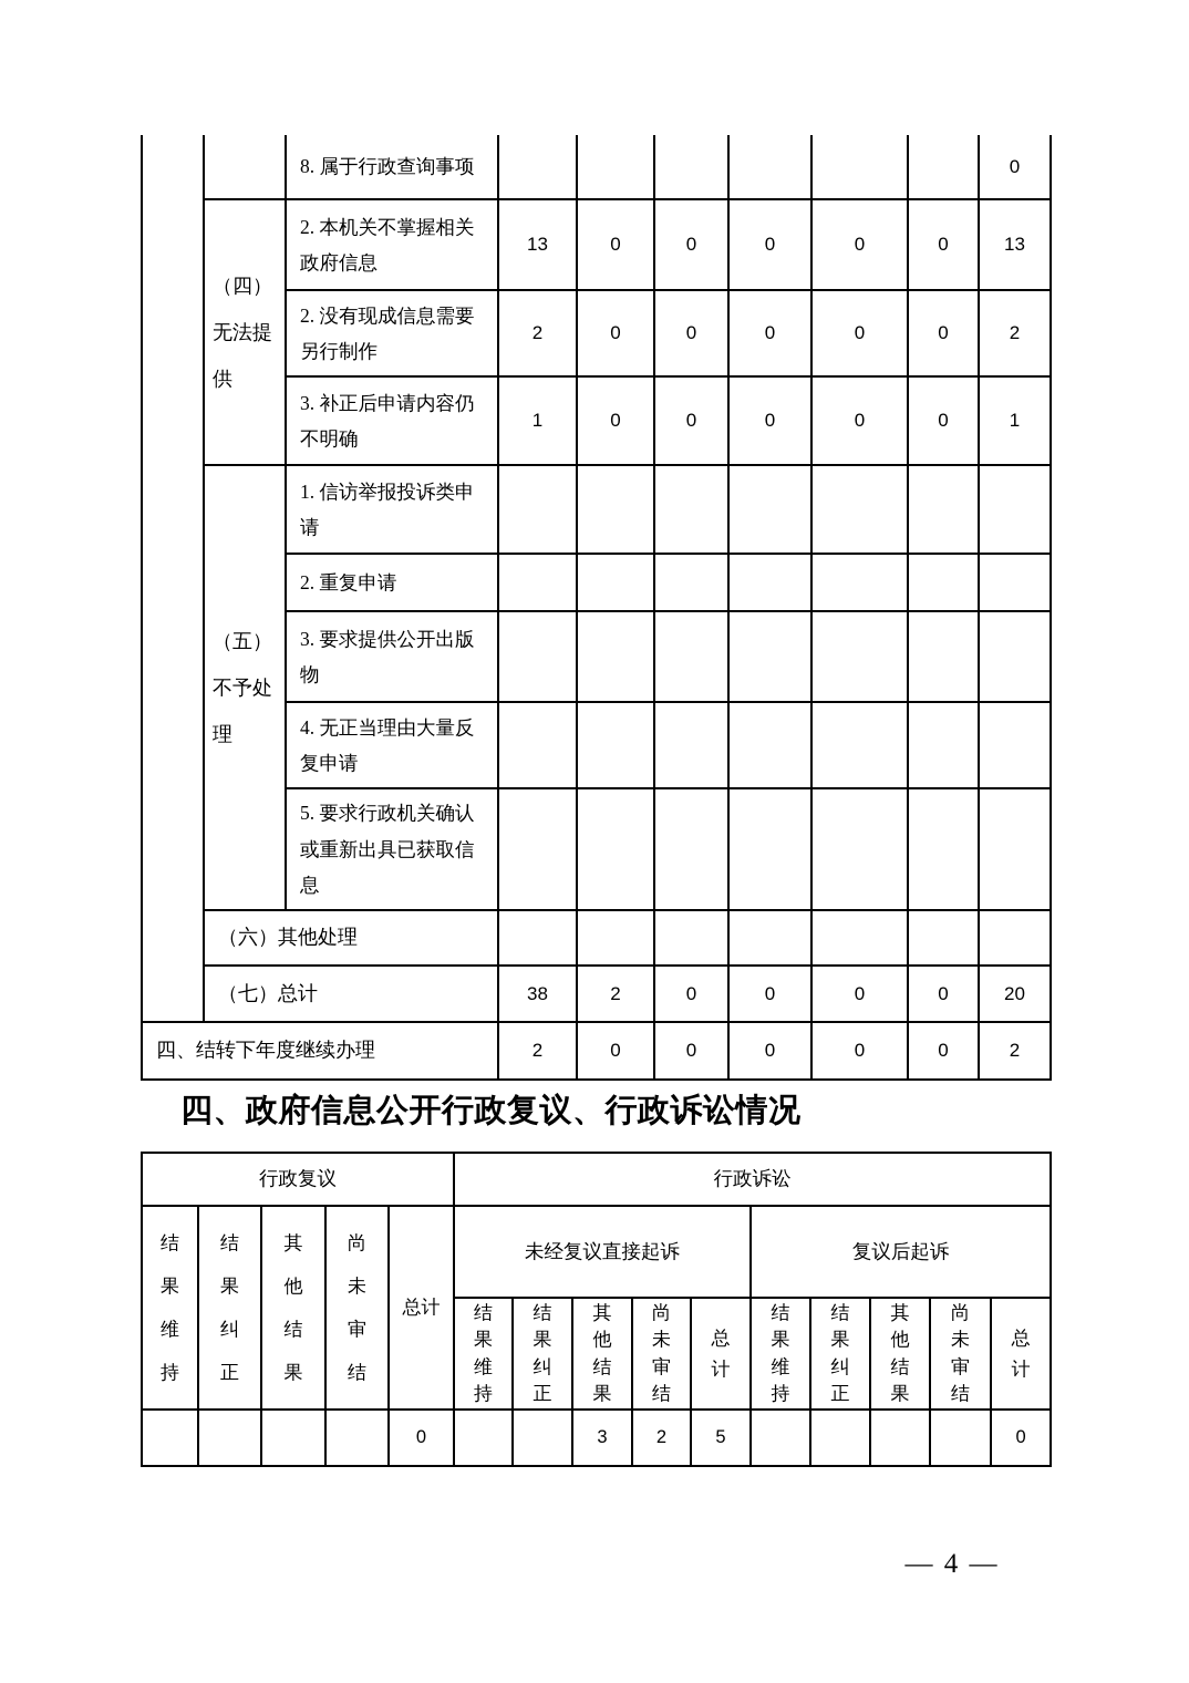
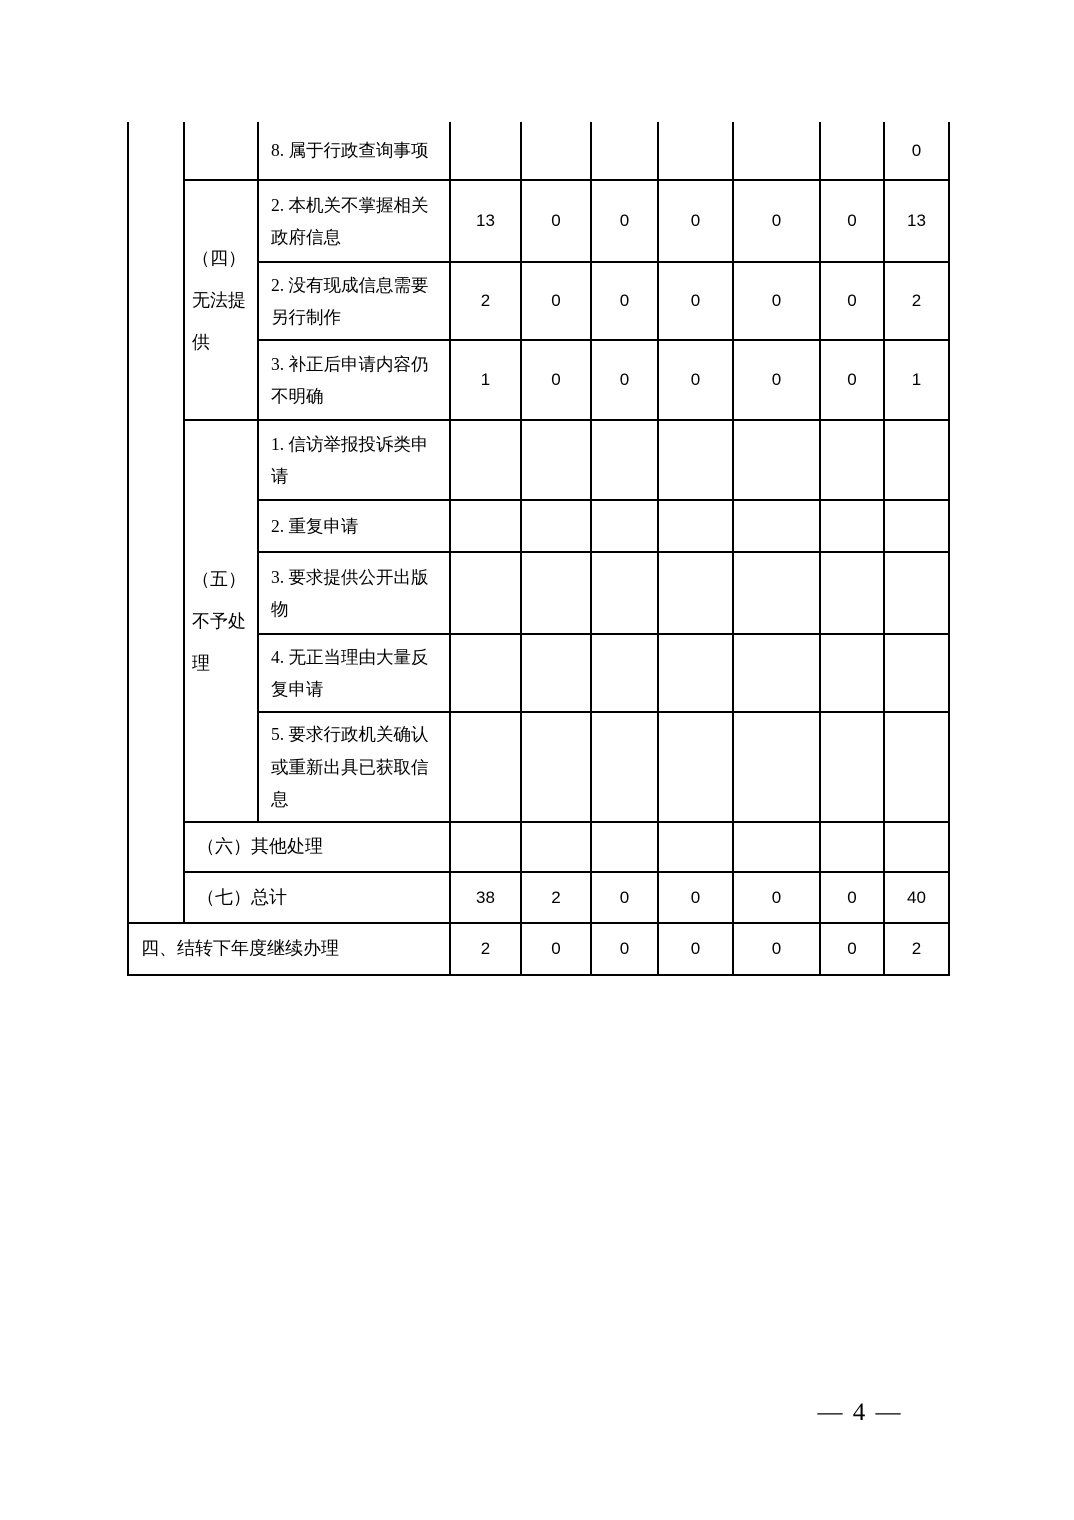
  		8. 属于行政查询事项							0
  （四）无法提供	2. 本机关不掌握相关政府信息	13	0	0	0	0	0	13
  2. 没有现成信息需要另行制作	2	0	0	0	0	0	2
  3. 补正后申请内容仍不明确	1	0	0	0	0	0	1
  （五）不予处理	1. 信访举报投诉类申请
  2. 重复申请
  3. 要求提供公开出版物
  4. 无正当理由大量反复申请
  5. 要求行政机关确认或重新出具已获取信息
  （六）其他处理
- （七）总计	38	2	0	0	0	0	20
+ （七）总计	38	2	0	0	0	0	40
  四、结转下年度继续办理	2	0	0	0	0	0	2
- 四、政府信息公开行政复议、行政诉讼情况
- 行政复议	行政诉讼
- 结果维持	结果纠正	其他结果	尚未审结	总计	未经复议直接起诉	复议后起诉
- 结果维持	结果纠正	其他结果	尚未审结	总计	结果维持	结果纠正	其他结果	尚未审结	总计
- 				0			3	2	5					0
  — 4 —
